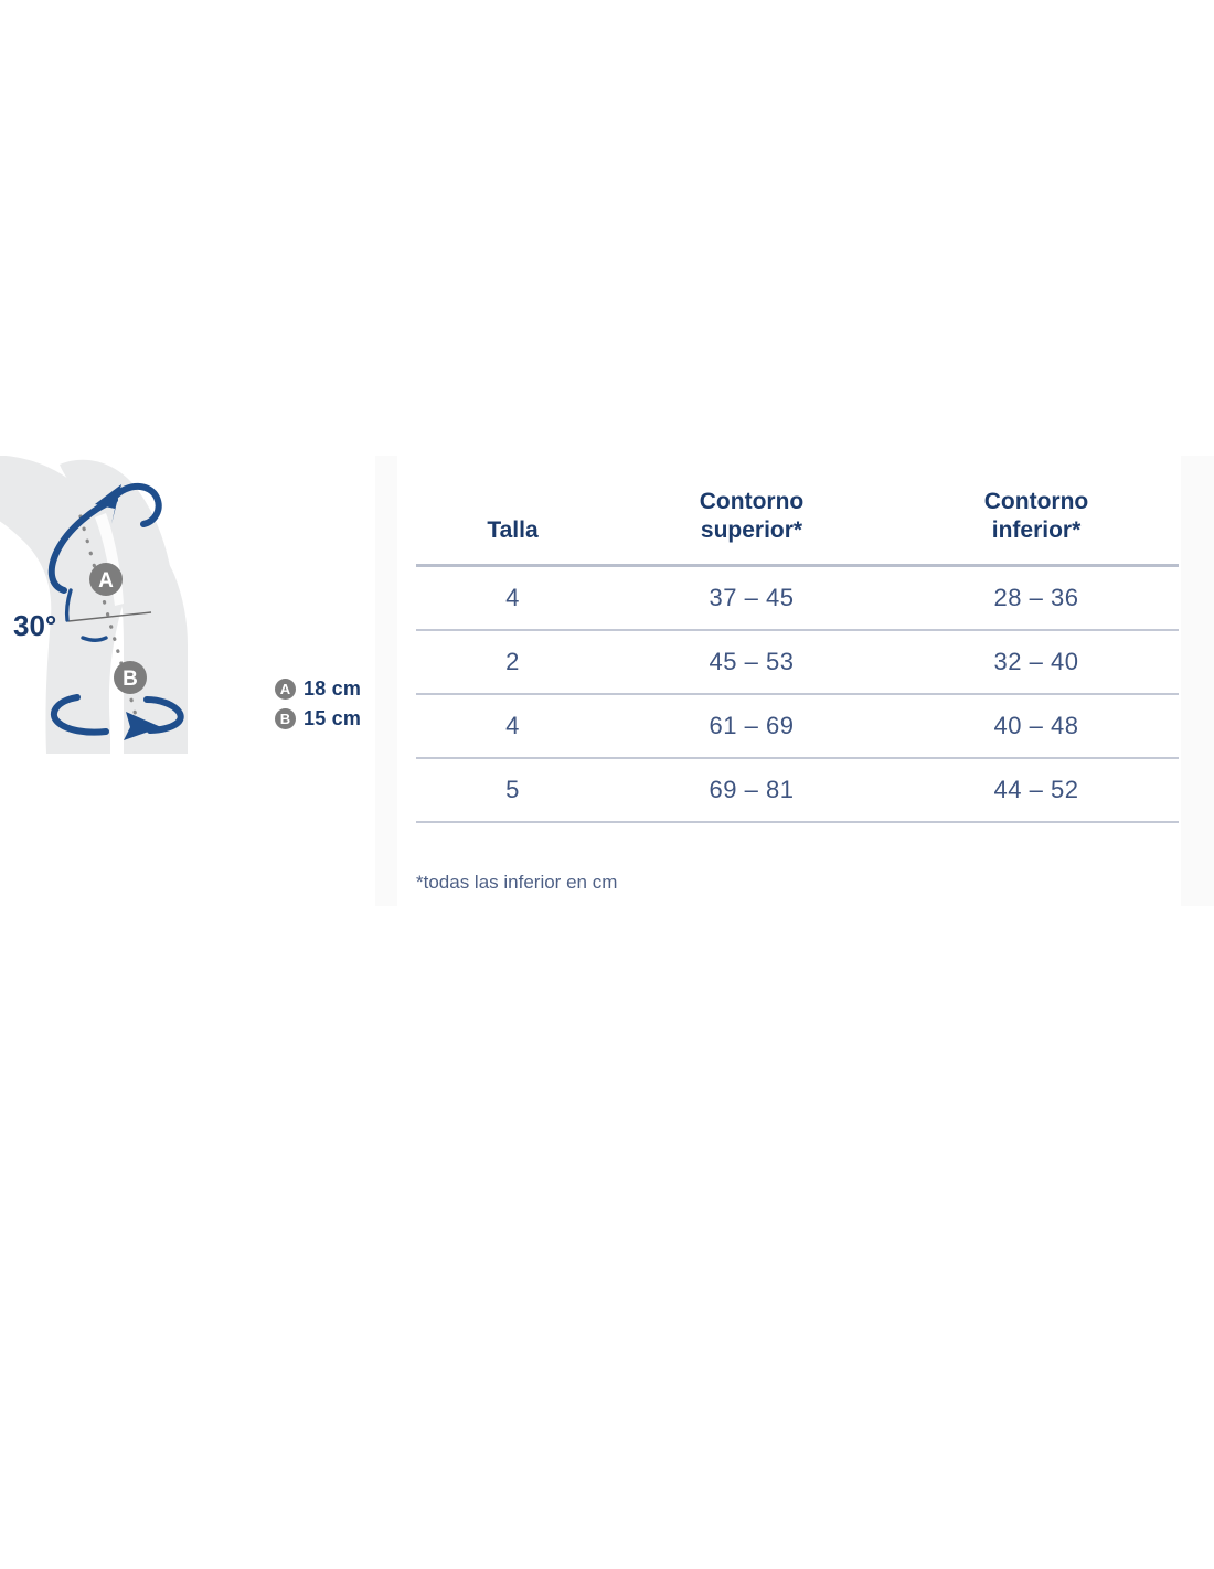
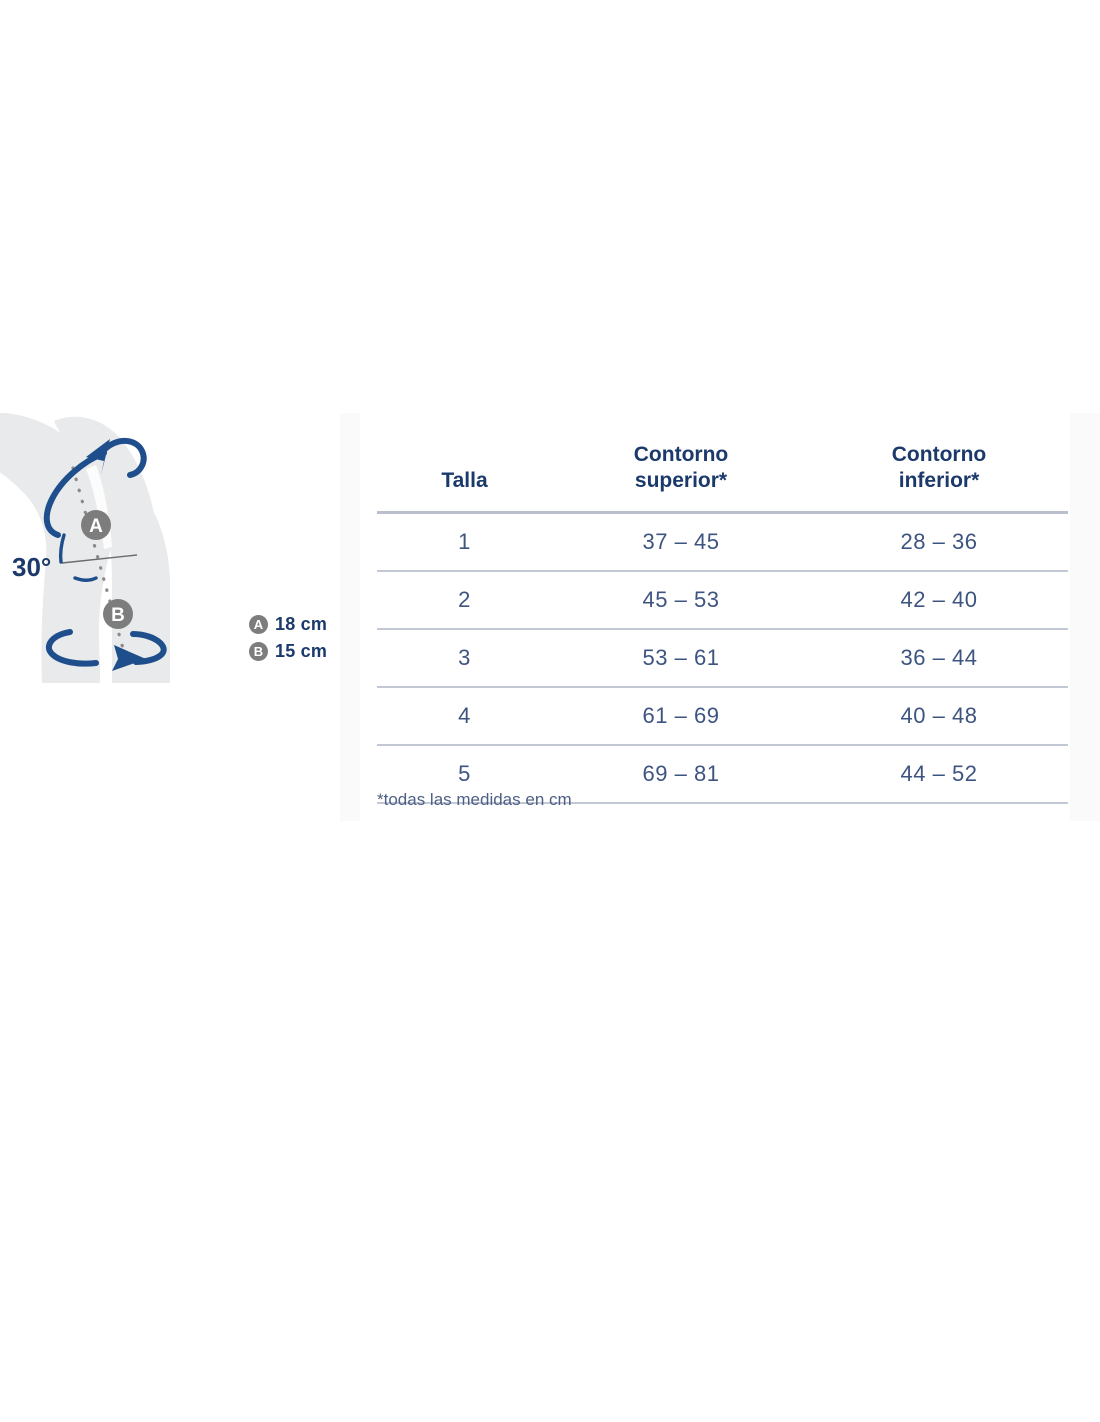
  30°
  A
  B
  Talla	Contorno superior*	Contorno inferior*
- 4	37 – 45	28 – 36
+ 1	37 – 45	28 – 36
- 2	45 – 53	32 – 40
+ 2	45 – 53	42 – 40
+ 3	53 – 61	36 – 44
  4	61 – 69	40 – 48
  5	69 – 81	44 – 52
  A
  18 cm
  B
  15 cm
- *todas las inferior en cm
+ *todas las medidas en cm
